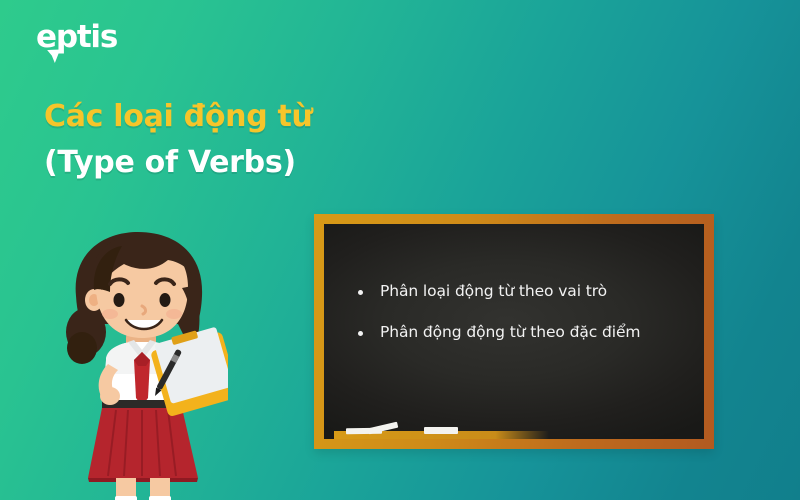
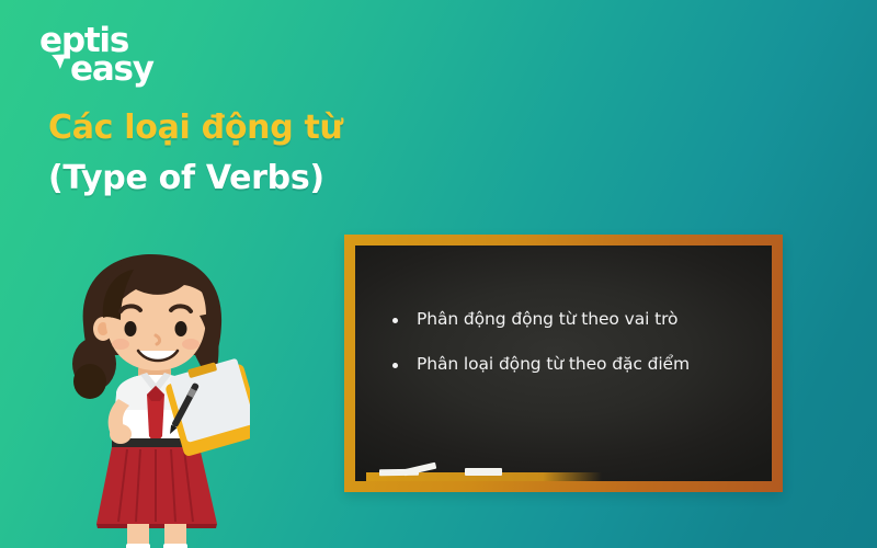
  eptis
+ easy
  Các loại động từ
  (Type of Verbs)
- Phân loại động từ theo vai trò
+ Phân động động từ theo vai trò
- Phân động động từ theo đặc điểm
+ Phân loại động từ theo đặc điểm
